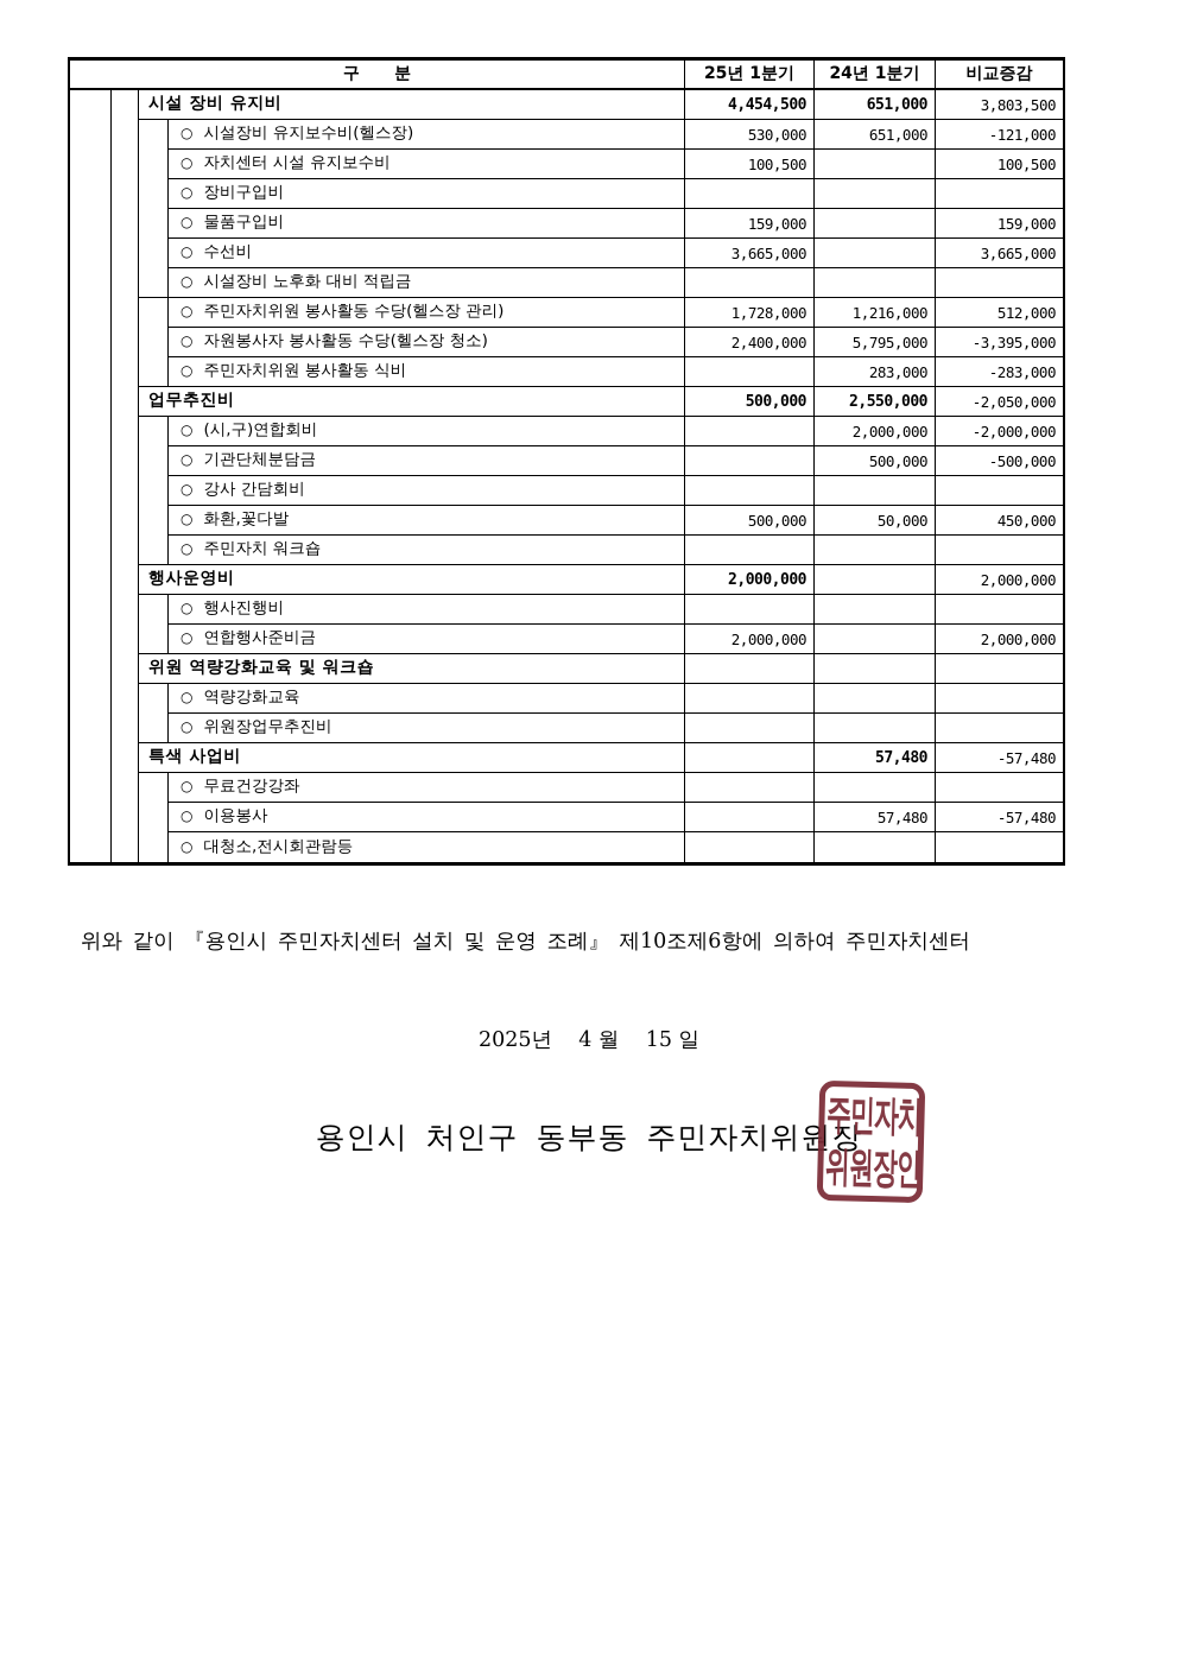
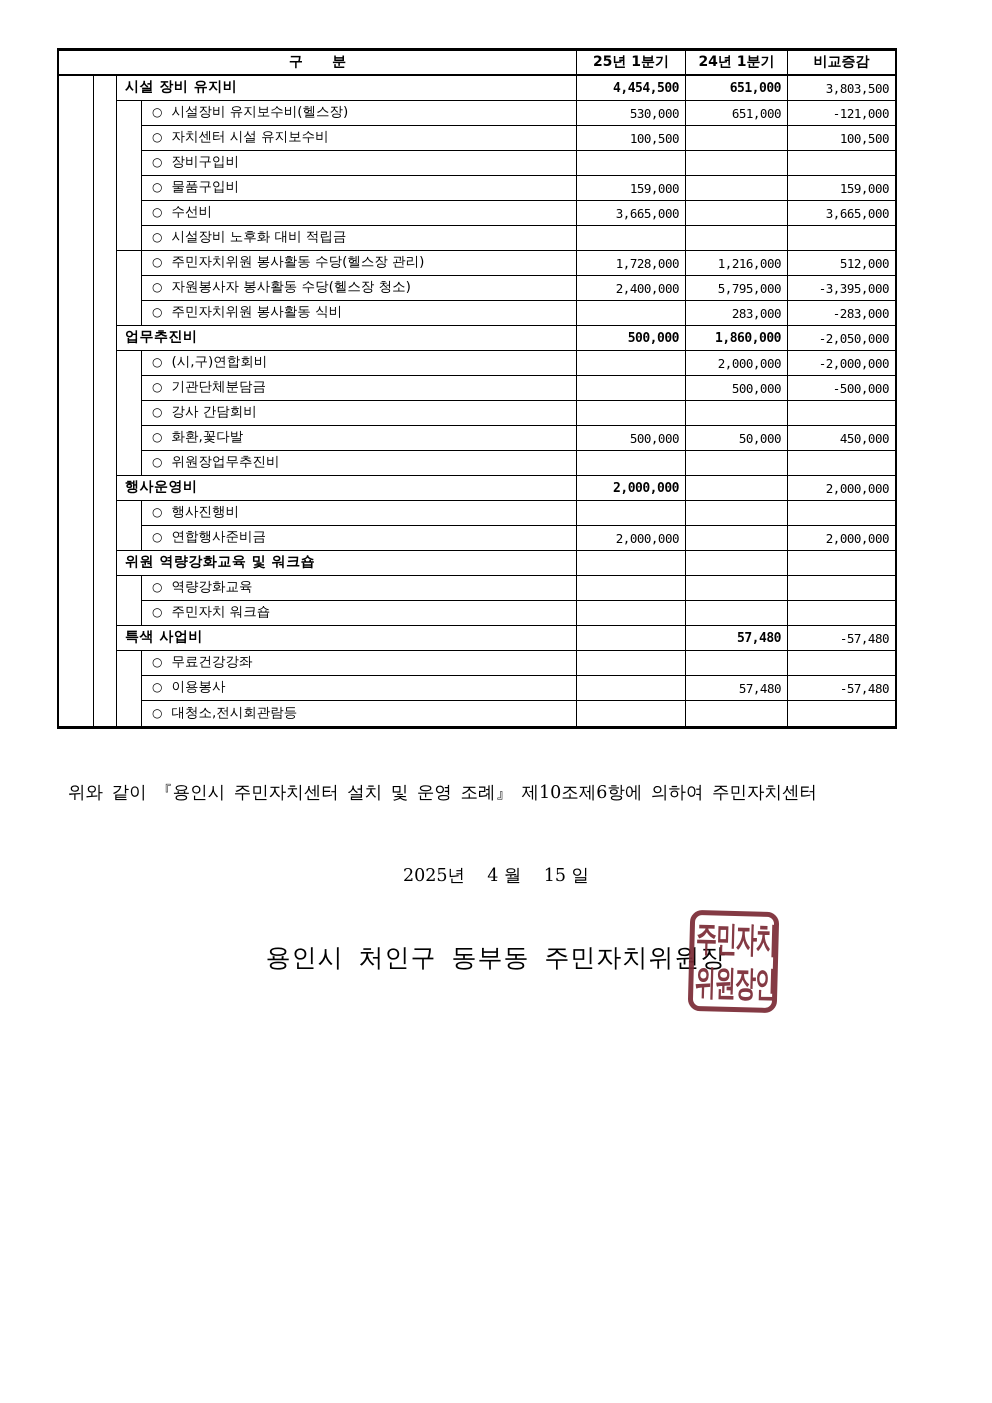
  구 분
  25년 1분기
  24년 1분기
  비교증감
  시설 장비 유지비
  4,454,500
  651,000
  3,803,500
  ○
  시설장비 유지보수비(헬스장)
  530,000
  651,000
  -121,000
  ○
  자치센터 시설 유지보수비
  100,500
  100,500
  ○
  장비구입비
  ○
  물품구입비
  159,000
  159,000
  ○
  수선비
  3,665,000
  3,665,000
  ○
  시설장비 노후화 대비 적립금
  ○
  주민자치위원 봉사활동 수당(헬스장 관리)
  1,728,000
  1,216,000
  512,000
  ○
  자원봉사자 봉사활동 수당(헬스장 청소)
  2,400,000
  5,795,000
  -3,395,000
  ○
  주민자치위원 봉사활동 식비
  283,000
  -283,000
  업무추진비
  500,000
- 2,550,000
+ 1,860,000
  -2,050,000
  ○
  (시,구)연합회비
  2,000,000
  -2,000,000
  ○
  기관단체분담금
  500,000
  -500,000
  ○
  강사 간담회비
  ○
  화환,꽃다발
  500,000
  50,000
  450,000
  ○
- 주민자치 워크숍
+ 위원장업무추진비
  행사운영비
  2,000,000
  2,000,000
  ○
  행사진행비
  ○
  연합행사준비금
  2,000,000
  2,000,000
  위원 역량강화교육 및 워크숍
  ○
  역량강화교육
  ○
- 위원장업무추진비
+ 주민자치 워크숍
  특색 사업비
  57,480
  -57,480
  ○
  무료건강강좌
  ○
  이용봉사
  57,480
  -57,480
  ○
  대청소,전시회관람등
  위와 같이 『용인시 주민자치센터 설치 및 운영 조례』 제10조제6항에 의하여 주민자치센터
  2025년 4 월 15 일
  용인시 처인구 동부동 주민자치위원장
